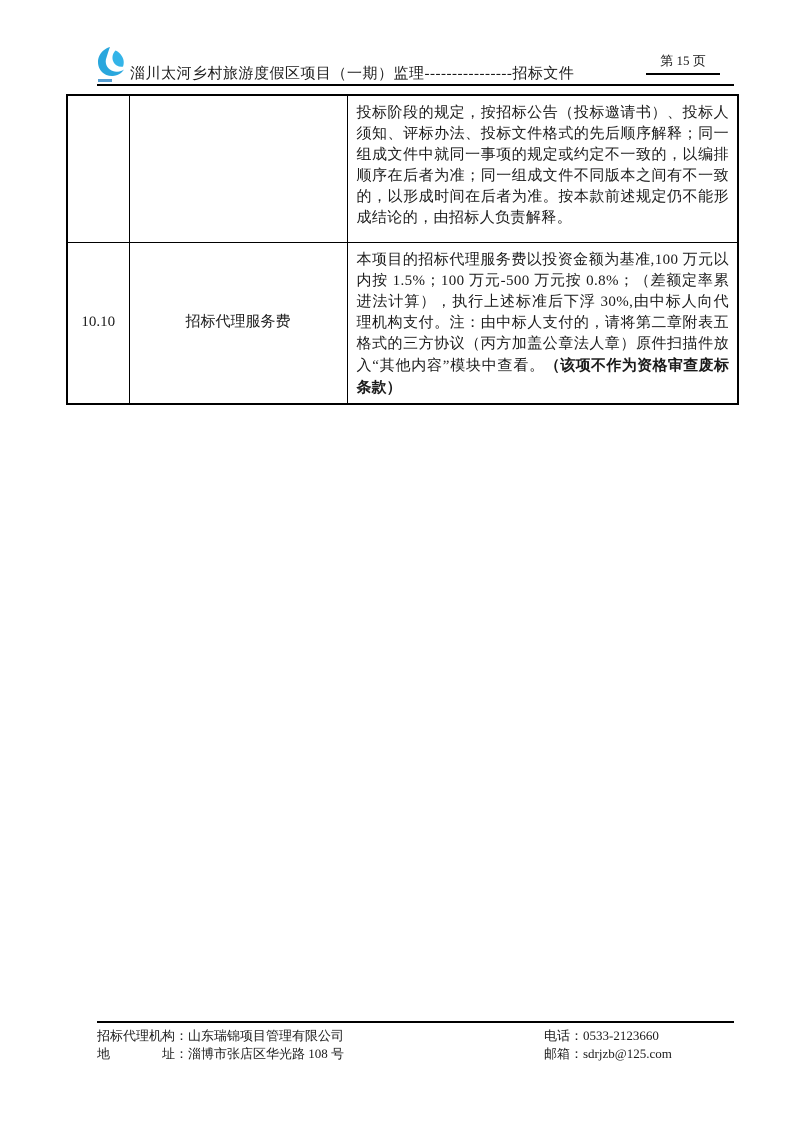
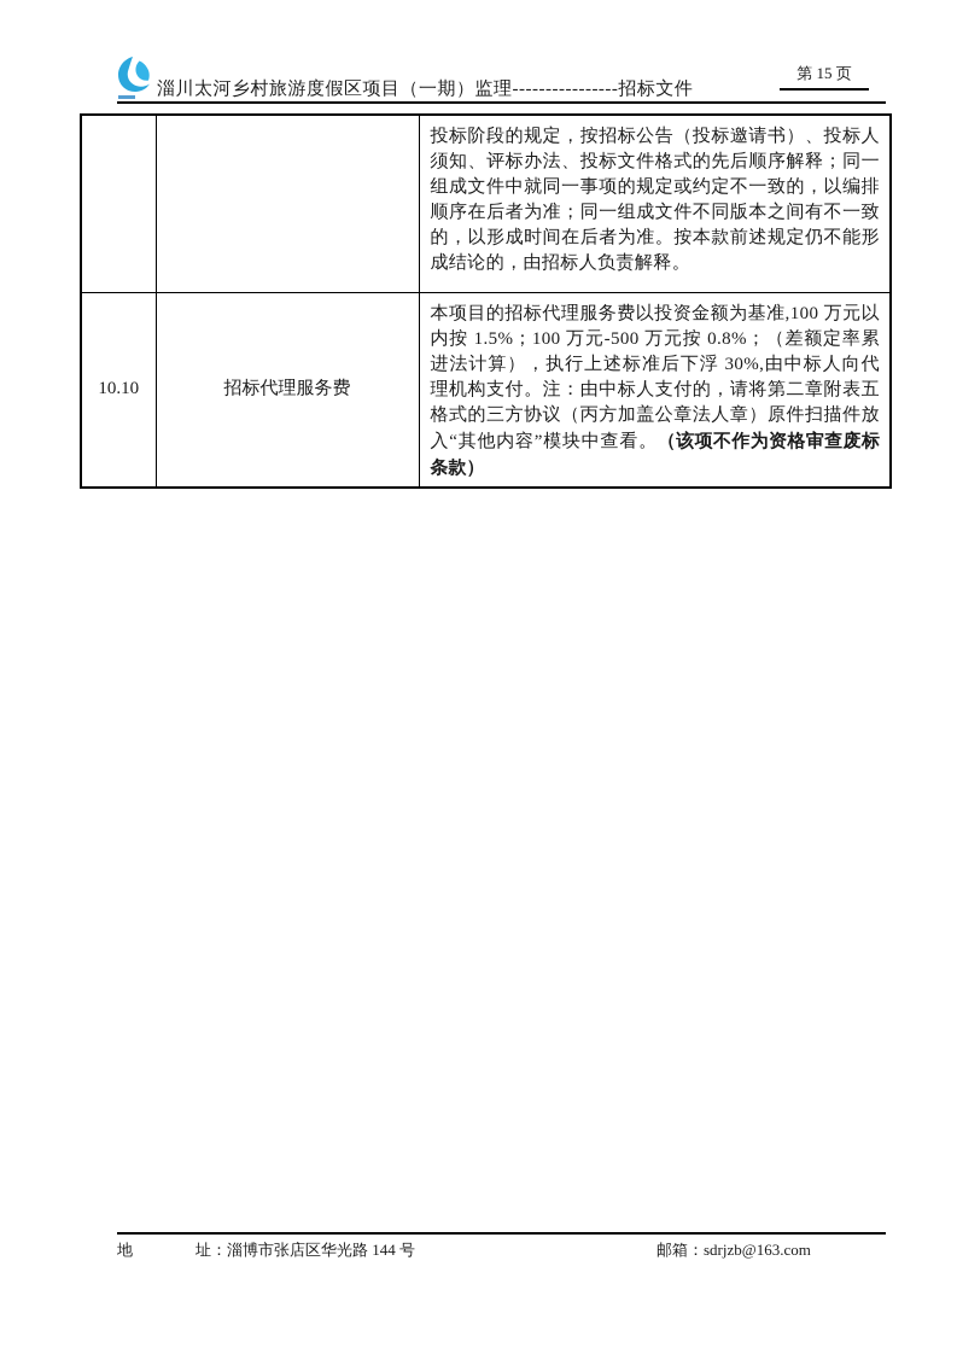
  淄川太河乡村旅游度假区项目（一期）监理----------------招标文件
  第 15 页
  		投标阶段的规定，按招标公告（投标邀请书）、投标人须知、评标办法、投标文件格式的先后顺序解释；同一组成文件中就同一事项的规定或约定不一致的，以编排顺序在后者为准；同一组成文件不同版本之间有不一致的，以形成时间在后者为准。按本款前述规定仍不能形成结论的，由招标人负责解释。
  10.10	招标代理服务费	本项目的招标代理服务费以投资金额为基准,100 万元以内按 1.5%；100 万元-500 万元按 0.8%；（差额定率累进法计算），执行上述标准后下浮 30%,由中标人向代理机构支付。注：由中标人支付的，请将第二章附表五格式的三方协议（丙方加盖公章法人章）原件扫描件放入“其他内容”模块中查看。（该项不作为资格审查废标条款）
- 招标代理机构：山东瑞锦项目管理有限公司
- 电话：0533-2123660
- 地 址：淄博市张店区华光路 108 号
+ 地 址：淄博市张店区华光路 144 号
- 邮箱：sdrjzb@125.com
+ 邮箱：sdrjzb@163.com
